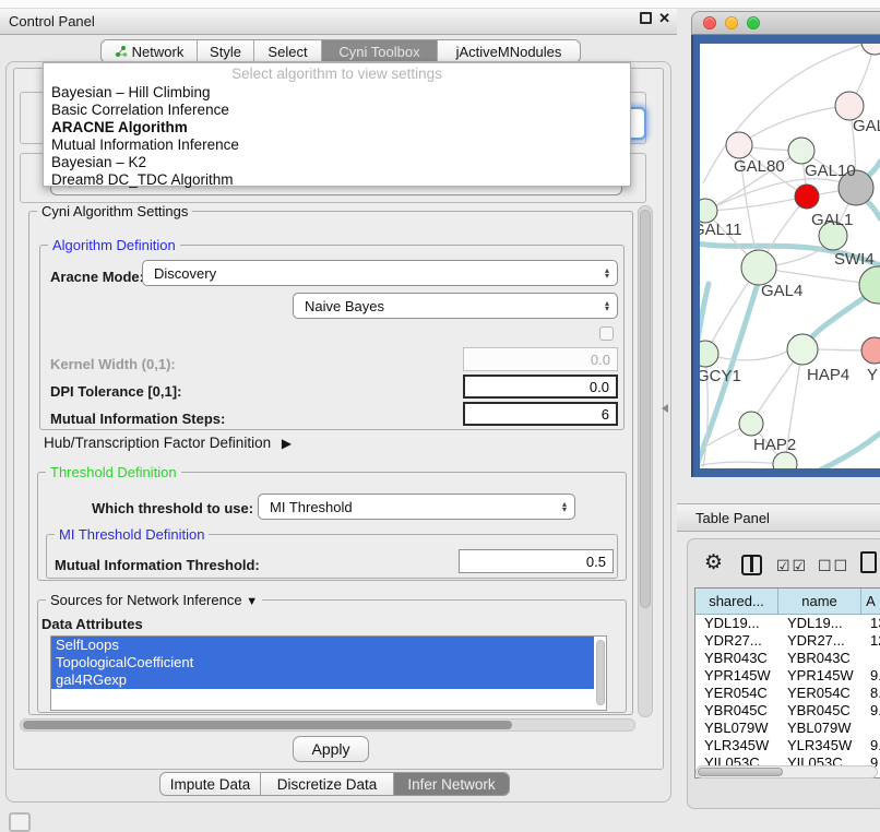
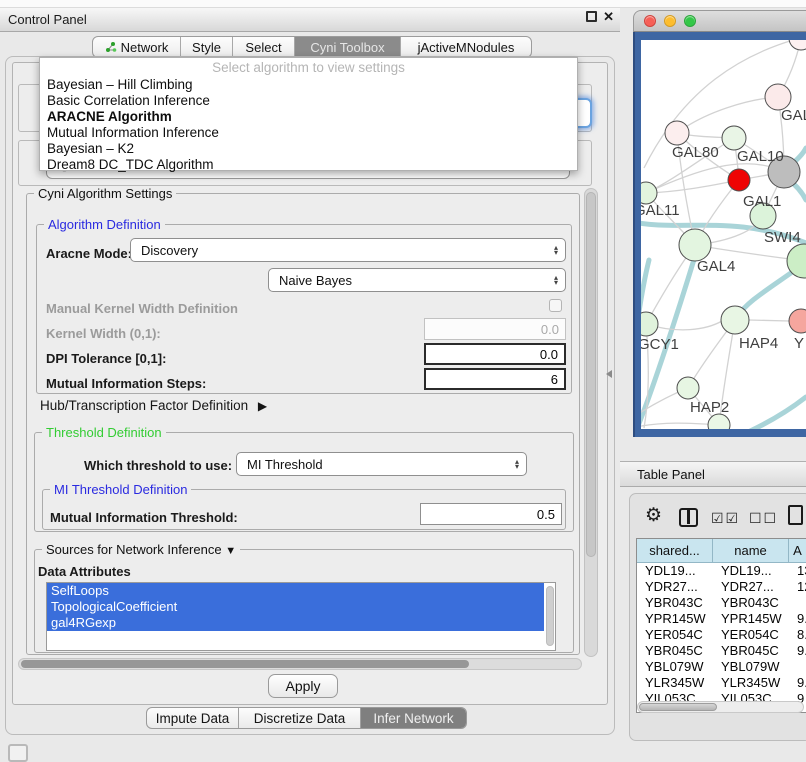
  Control Panel
  ✕
  Network
  Style
  Select
  Cyni Toolbox
  jActiveMNodules
  Select algorithm to view settings
  Bayesian – Hill Climbing
  Basic Correlation Inference
  ARACNE Algorithm
  Mutual Information Inference
  Bayesian – K2
  Dream8 DC_TDC Algorithm
  Cyni Algorithm Settings
  Algorithm Definition
  Aracne Mode
  Discovery
  ▴
  ▾
  Naive Bayes
  ▴
  ▾
+ Manual Kernel Width Definition
  Kernel Width (0,1):
  0.0
  DPI Tolerance [0,1]:
  0.0
  Mutual Information Steps:
  6
  Hub/Transcription Factor Definition ▶
  Threshold Definition
  Which threshold to use:
  MI Threshold
  ▴
  ▾
  MI Threshold Definition
  Mutual Information Threshold:
  0.5
  Sources for Network Inference ▼
  Data Attributes
  SelfLoops
  TopologicalCoefficient
  gal4RGexp
  Apply
  Impute Data
  Discretize Data
  Infer Network
  GAL80
  GAL10
  GAL1
  AL11
  SWI4
  GAL4
  GCY1
  HAP4
  Y
  HAP2
  Table Panel
  ⚙
  ☑☑
  ☐☐
  shared...
  name
  A
  YDL19...
  YDL19...
  YDR27...
  YDR27...
  YBR043C
  YBR043C
  YPR145W
  YPR145W
  YER054C
  YER054C
  YBR045C
  YBR045C
  YBL079W
  YBL079W
  YLR345W
  YLR345W
  YIL053C
  YIL053C
  9
